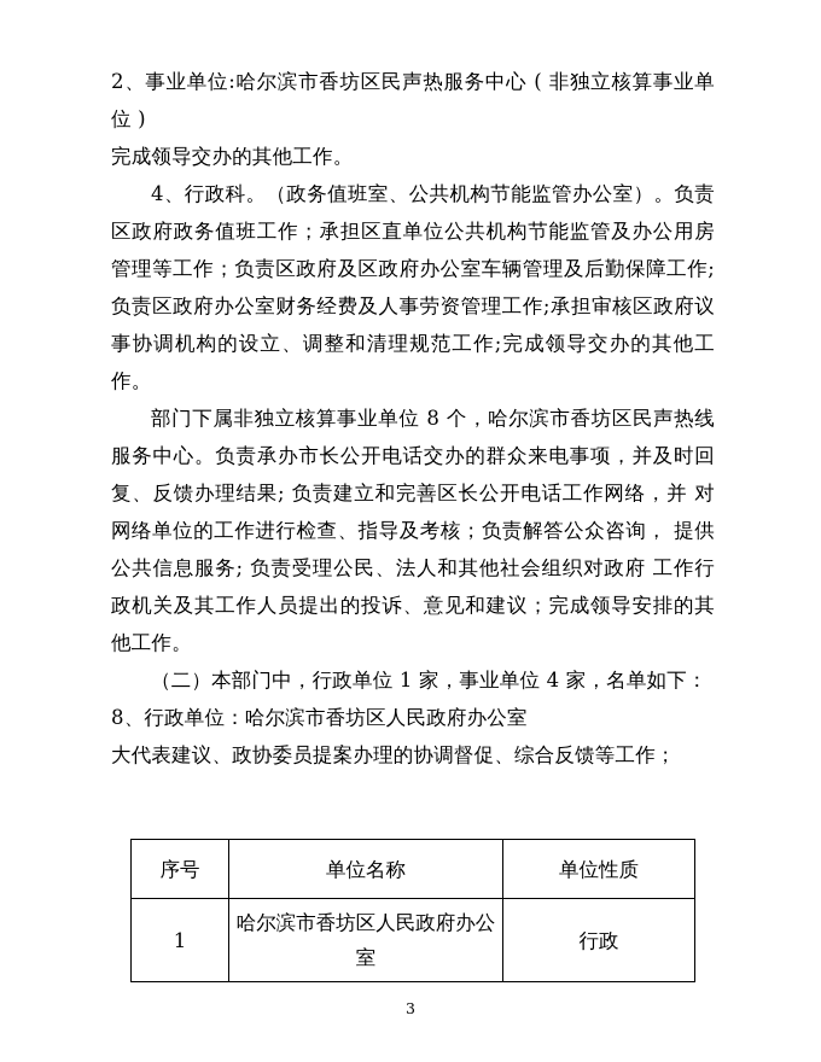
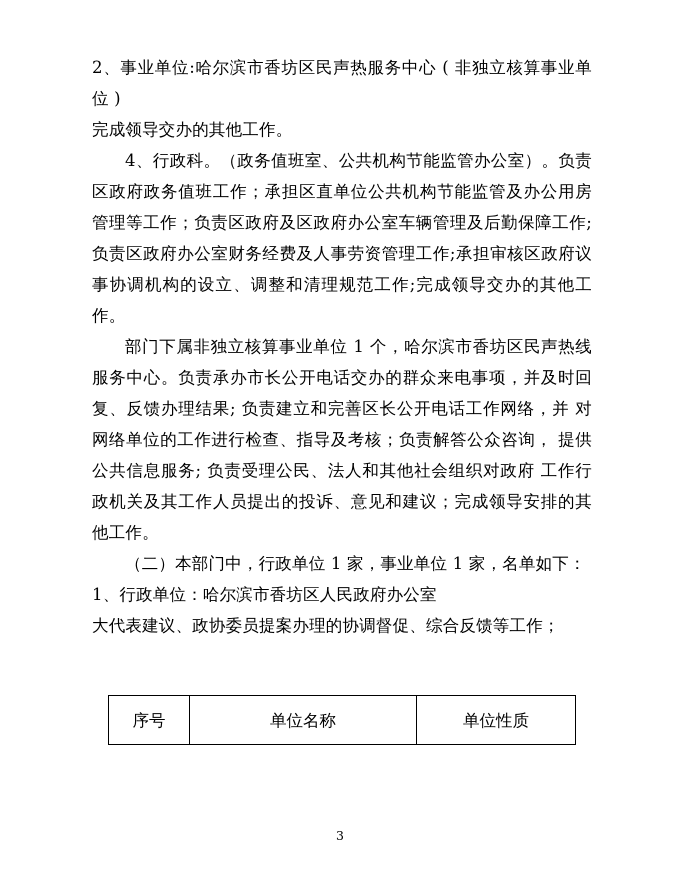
  2、事业单位:哈尔滨市香坊区民声热服务中心 ( 非独立核算事业单位 )
  完成领导交办的其他工作。
  4、行政科。（政务值班室、公共机构节能监管办公室）。负责区政府政务值班工作；承担区直单位公共机构节能监管及办公用房管理等工作；负责区政府及区政府办公室车辆管理及后勤保障工作;负责区政府办公室财务经费及人事劳资管理工作;承担审核区政府议事协调机构的设立、调整和清理规范工作;完成领导交办的其他工作。
- 部门下属非独立核算事业单位 8 个，哈尔滨市香坊区民声热线服务中心。负责承办市长公开电话交办的群众来电事项，并及时回复、反馈办理结果; 负责建立和完善区长公开电话工作网络，并 对网络单位的工作进行检查、指导及考核；负责解答公众咨询， 提供公共信息服务; 负责受理公民、法人和其他社会组织对政府 工作行政机关及其工作人员提出的投诉、意见和建议；完成领导安排的其他工作。
+ 部门下属非独立核算事业单位 1 个，哈尔滨市香坊区民声热线服务中心。负责承办市长公开电话交办的群众来电事项，并及时回复、反馈办理结果; 负责建立和完善区长公开电话工作网络，并 对网络单位的工作进行检查、指导及考核；负责解答公众咨询， 提供公共信息服务; 负责受理公民、法人和其他社会组织对政府 工作行政机关及其工作人员提出的投诉、意见和建议；完成领导安排的其他工作。
- （二）本部门中，行政单位 1 家，事业单位 4 家，名单如下：
+ （二）本部门中，行政单位 1 家，事业单位 1 家，名单如下：
- 8、行政单位：哈尔滨市香坊区人民政府办公室
+ 1、行政单位：哈尔滨市香坊区人民政府办公室
  大代表建议、政协委员提案办理的协调督促、综合反馈等工作；
  序号	单位名称	单位性质
- 1	哈尔滨市香坊区人民政府办公室	行政
  3
